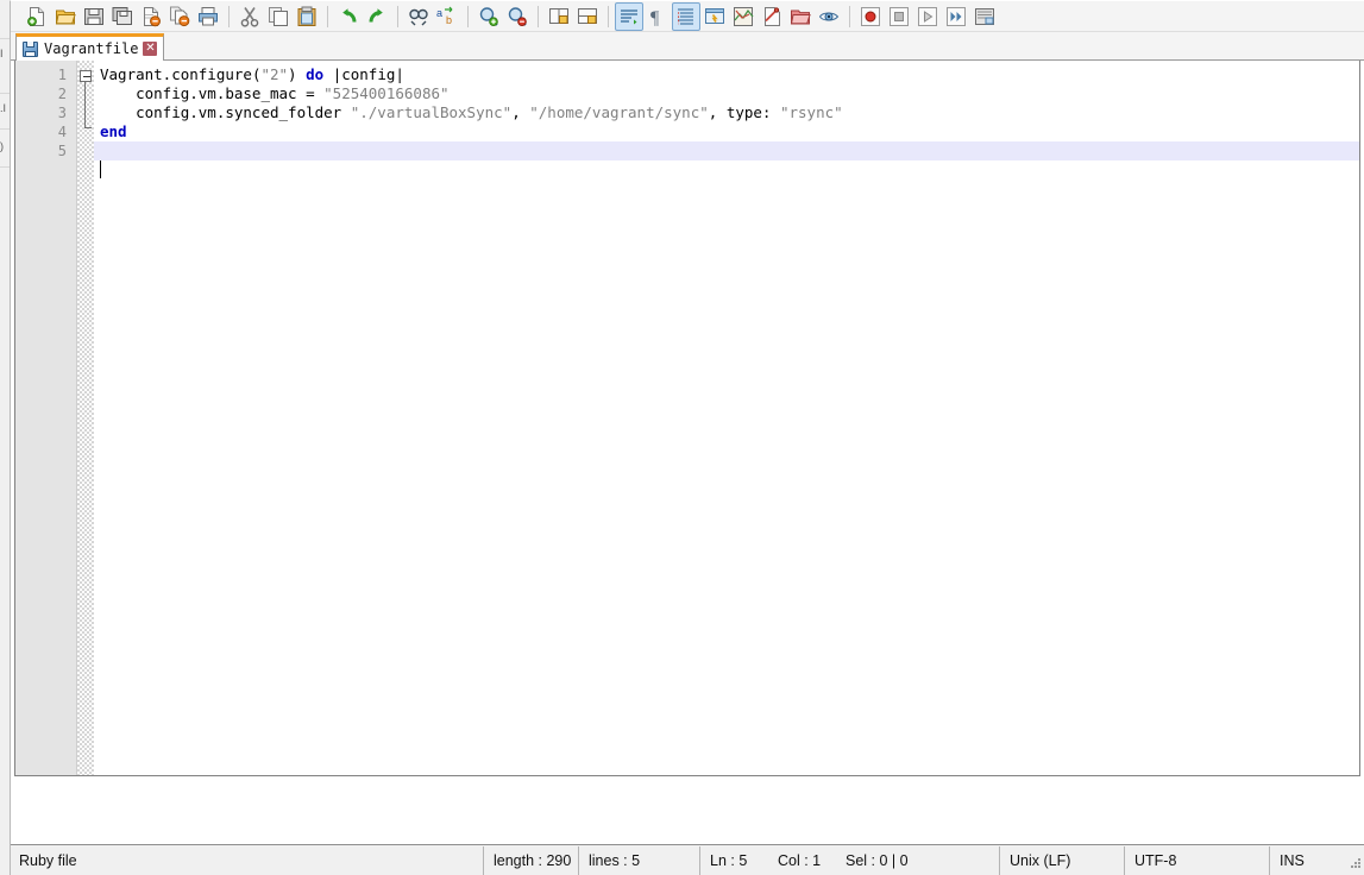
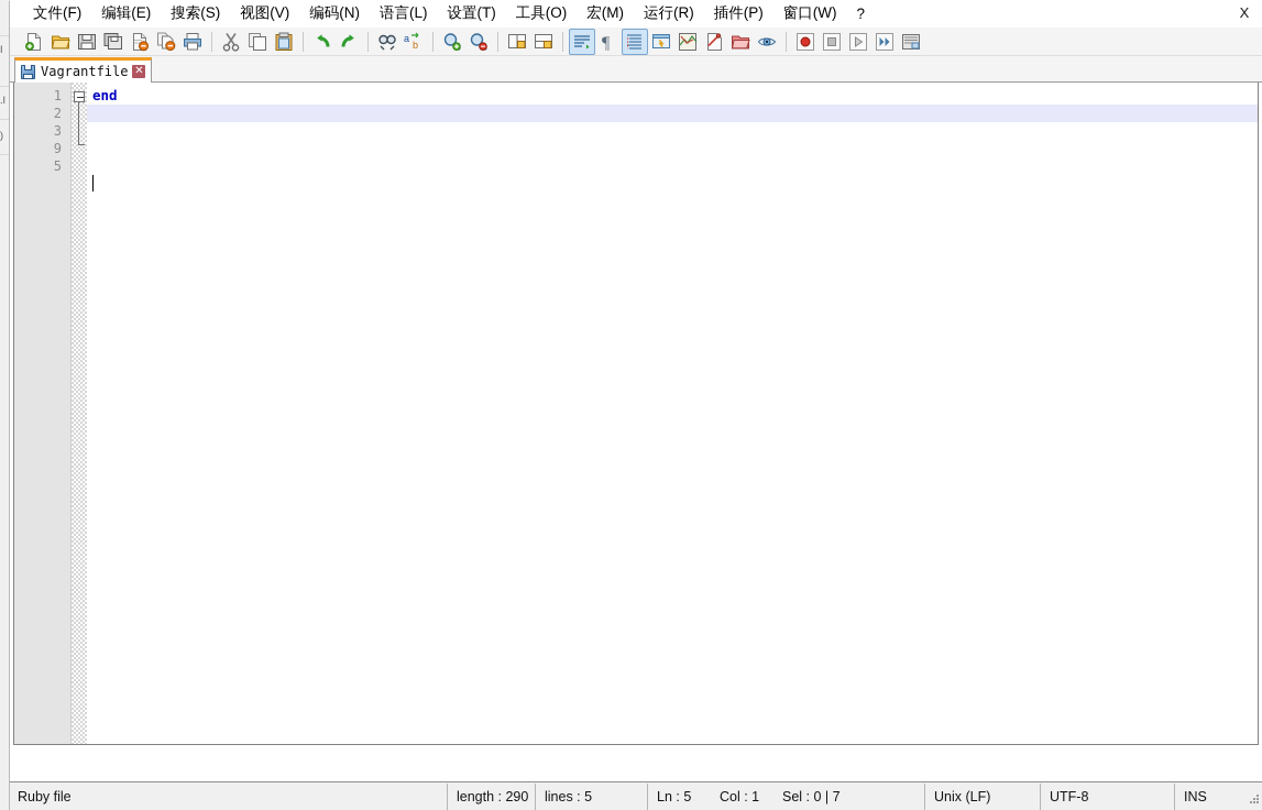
  I
  .I
  )
+ 文件(F)
+ 编辑(E)
+ 搜索(S)
+ 视图(V)
+ 编码(N)
+ 语言(L)
+ 设置(T)
+ 工具(O)
+ 宏(M)
+ 运行(R)
+ 插件(P)
+ 窗口(W)
+ ?
+ X
  a
  b
  ¶
  Vagrantfile
  ✕
  1
  2
  3
- 4
+ 9
  5
- Vagrant.configure("2") do |config|
- config.vm.base_mac = "525400166086"
- config.vm.synced_folder "./vartualBoxSync", "/home/vagrant/sync", type: "rsync"
  end
  Ruby file
  length : 290
  lines : 5
  Ln : 5
  Col : 1
- Sel : 0 | 0
+ Sel : 0 | 7
  Unix (LF)
  UTF-8
  INS
